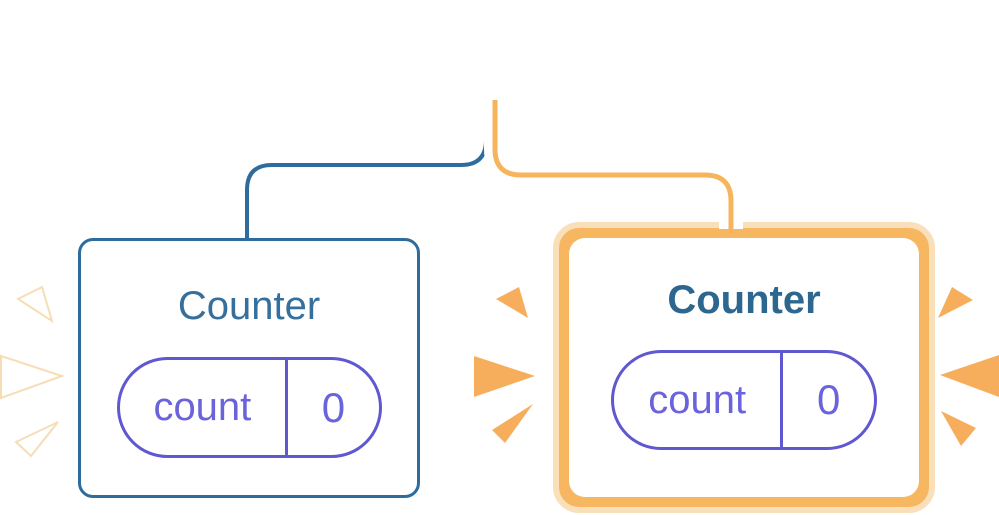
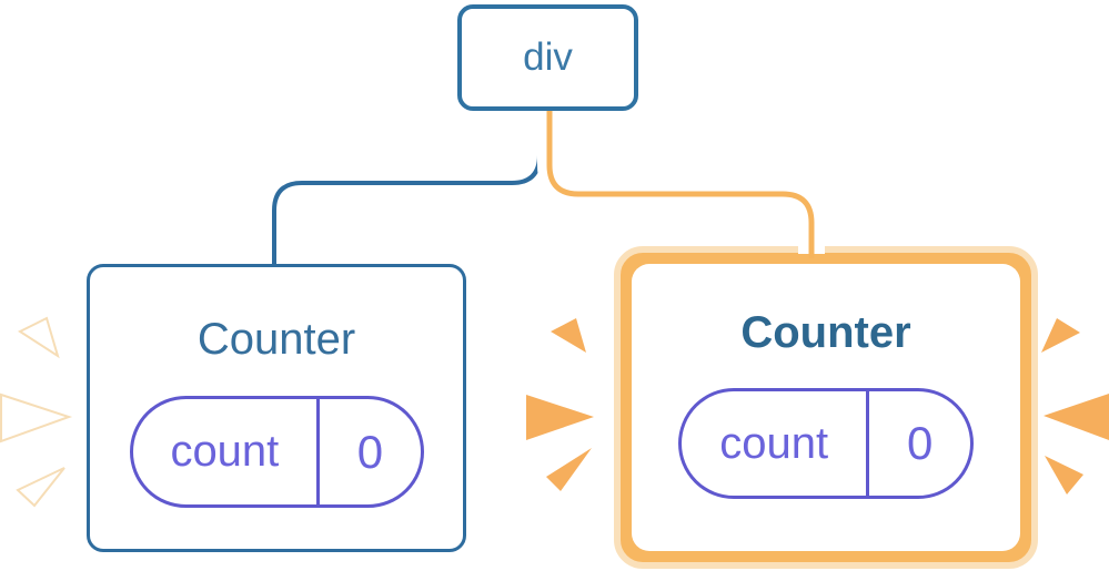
+ div
  Counter
  count
  0
  Counter
  count
  0
